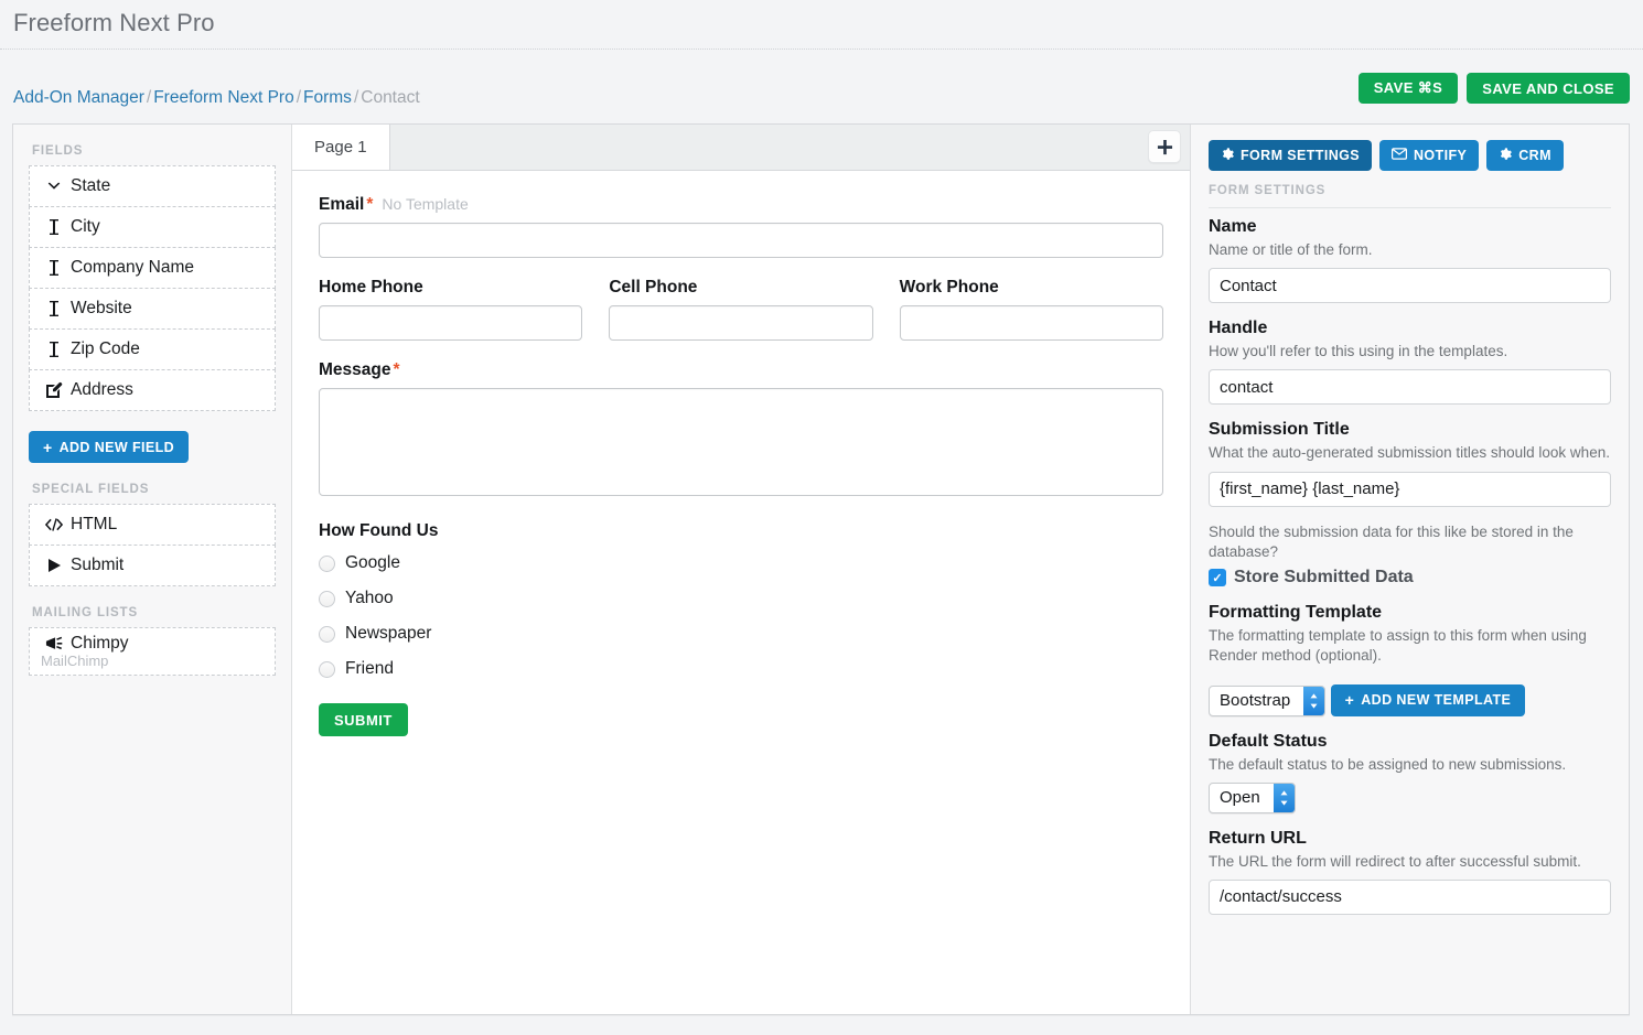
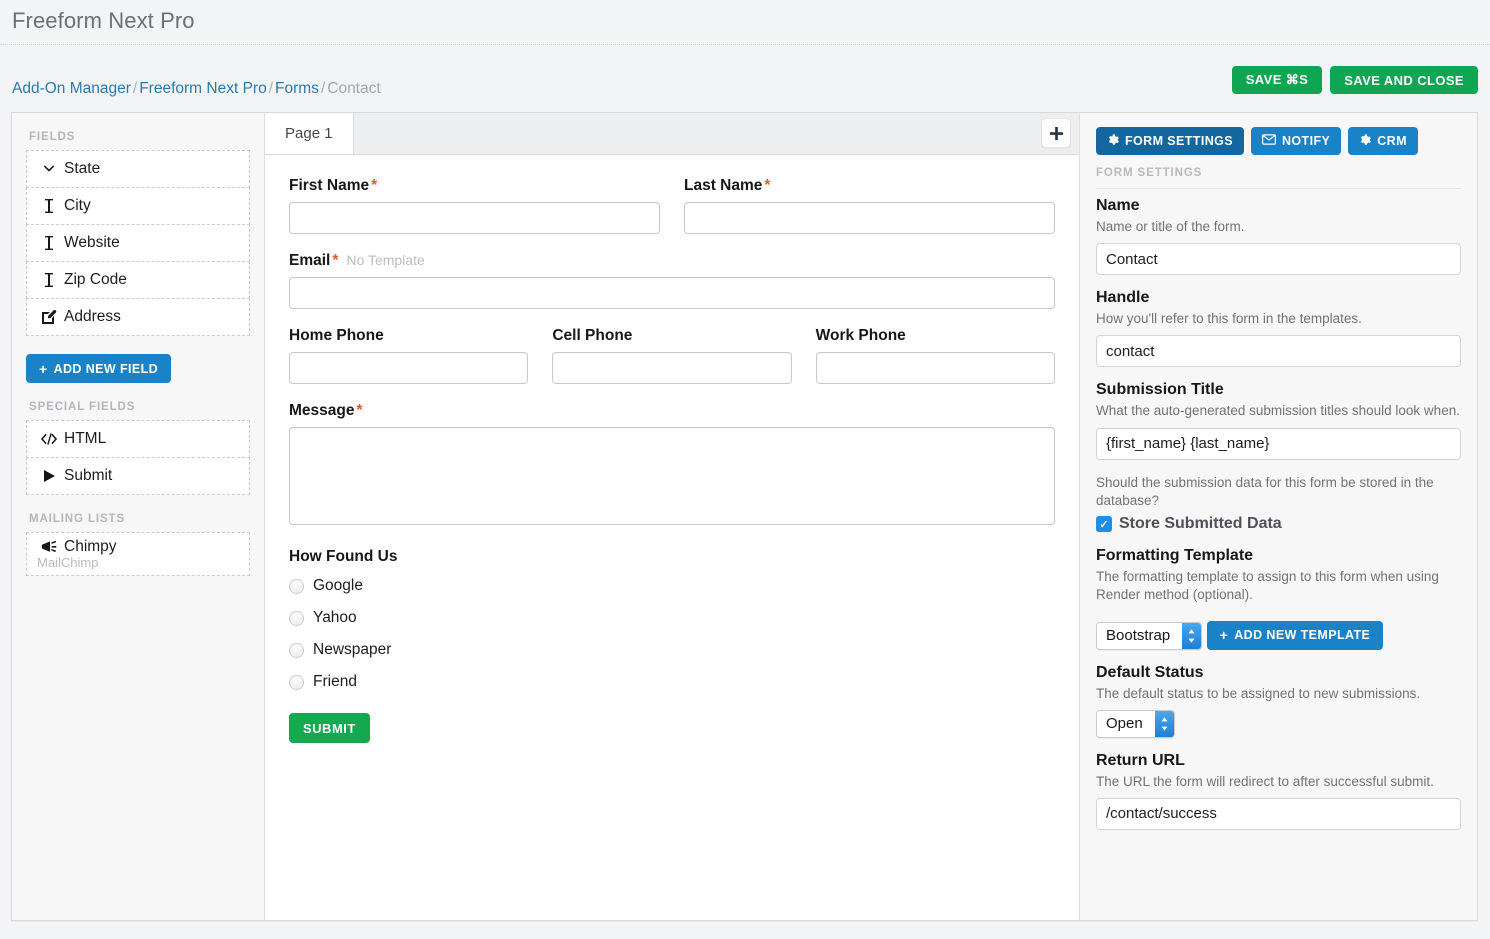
  Freeform Next Pro
  Add-On Manager/Freeform Next Pro/Forms/Contact
  SAVE ⌘S
  SAVE AND CLOSE
  FIELDS
  State
  City
- Company Name
  Website
  Zip Code
  Address
  +
  ADD NEW FIELD
  SPECIAL FIELDS
  HTML
  Submit
  MAILING LISTS
  Chimpy
  MailChimp
  Page 1
+ First Name*
+ Last Name*
  Email* No Template
  Home Phone
  Cell Phone
  Work Phone
  Message*
  How Found Us
  Google
  Yahoo
  Newspaper
  Friend
  SUBMIT
  FORM SETTINGS
  NOTIFY
  CRM
  FORM SETTINGS
  Name
  Name or title of the form.
  Contact
  Handle
- How you'll refer to this using in the templates.
+ How you'll refer to this form in the templates.
  contact
  Submission Title
  What the auto-generated submission titles should look when.
  {first_name} {last_name}
- Should the submission data for this like be stored in the database?
+ Should the submission data for this form be stored in the database?
  ✓
  Store Submitted Data
  Formatting Template
  The formatting template to assign to this form when using Render method (optional).
  Bootstrap
  +
  ADD NEW TEMPLATE
  Default Status
  The default status to be assigned to new submissions.
  Open
  Return URL
  The URL the form will redirect to after successful submit.
  /contact/success
